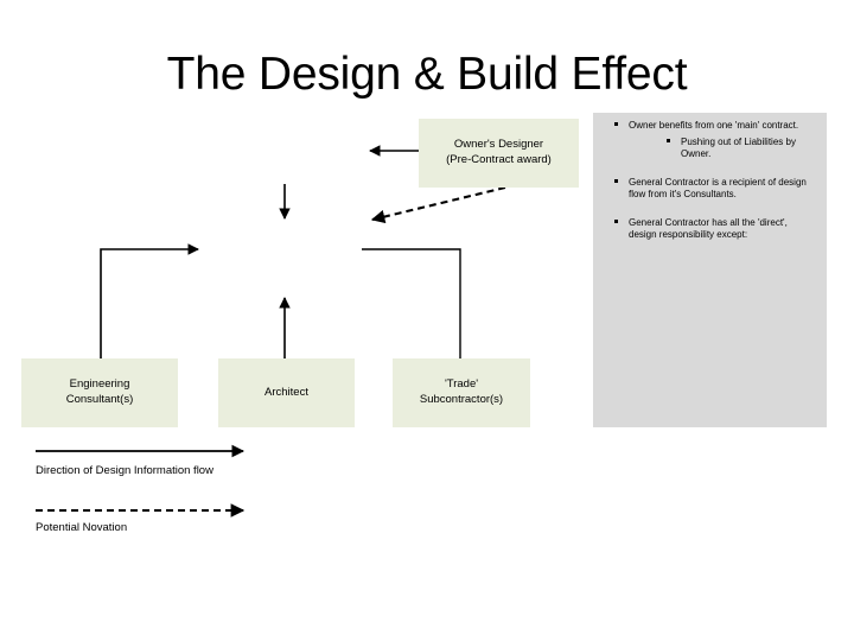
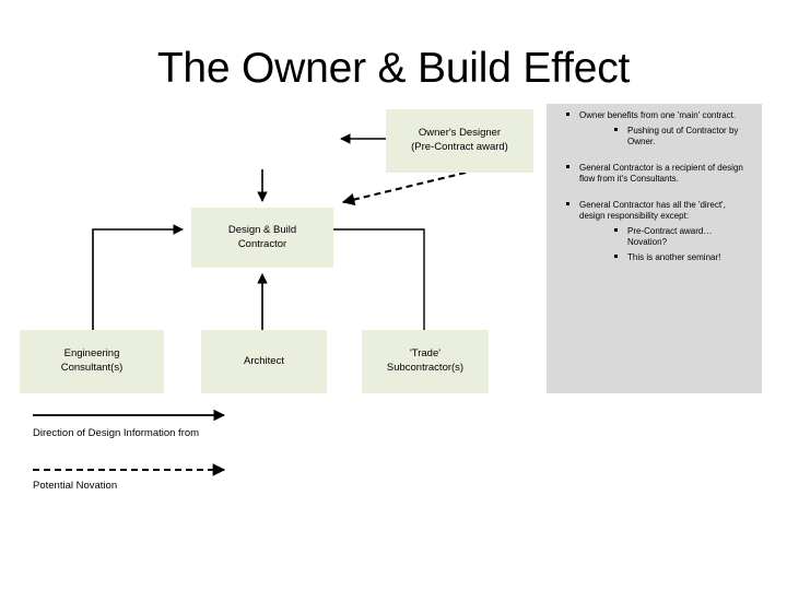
- The Design & Build Effect
+ The Owner & Build Effect
  Owner's Designer
  (Pre-Contract award)
+ Design & Build
+ Contractor
  Engineering
  Consultant(s)
  Architect
  'Trade'
  Subcontractor(s)
- Direction of Design Information flow
+ Direction of Design Information from
  Potential Novation
  Owner benefits from one 'main' contract.
- Pushing out of Liabilities by Owner.
+ Pushing out of Contractor by Owner.
  General Contractor is a recipient of design flow from it's Consultants.
  General Contractor has all the 'direct', design responsibility except:
+ Pre-Contract award… Novation?
+ This is another seminar!
